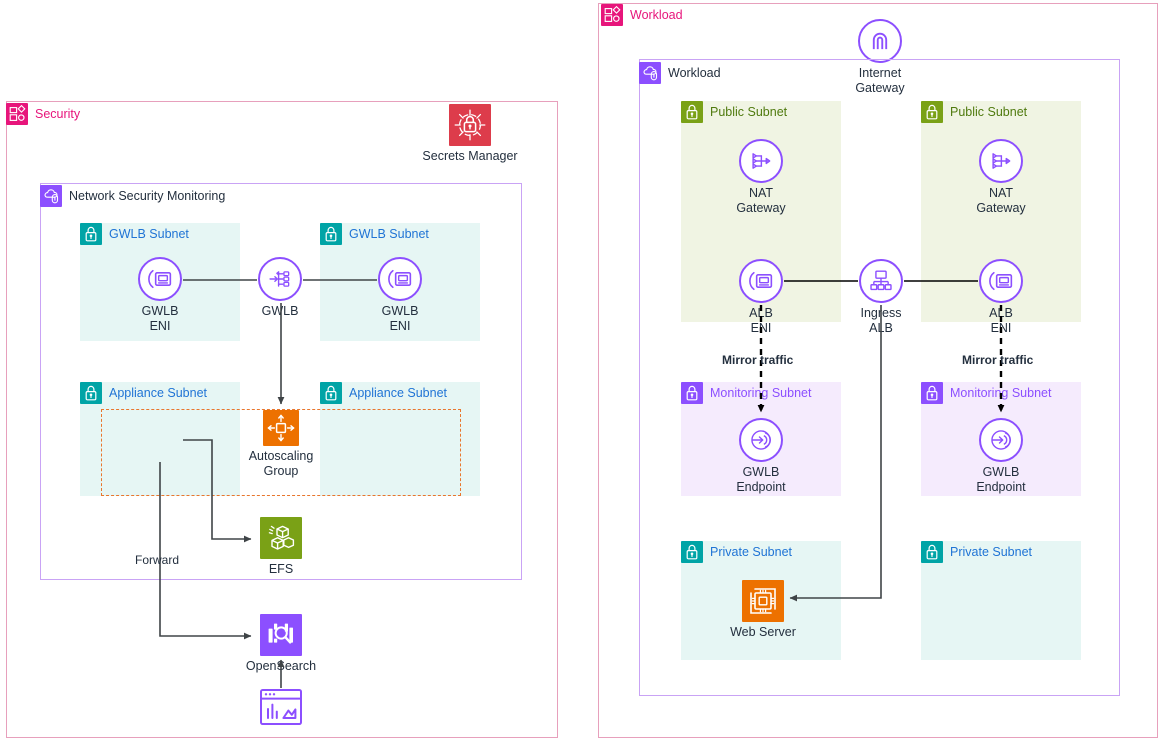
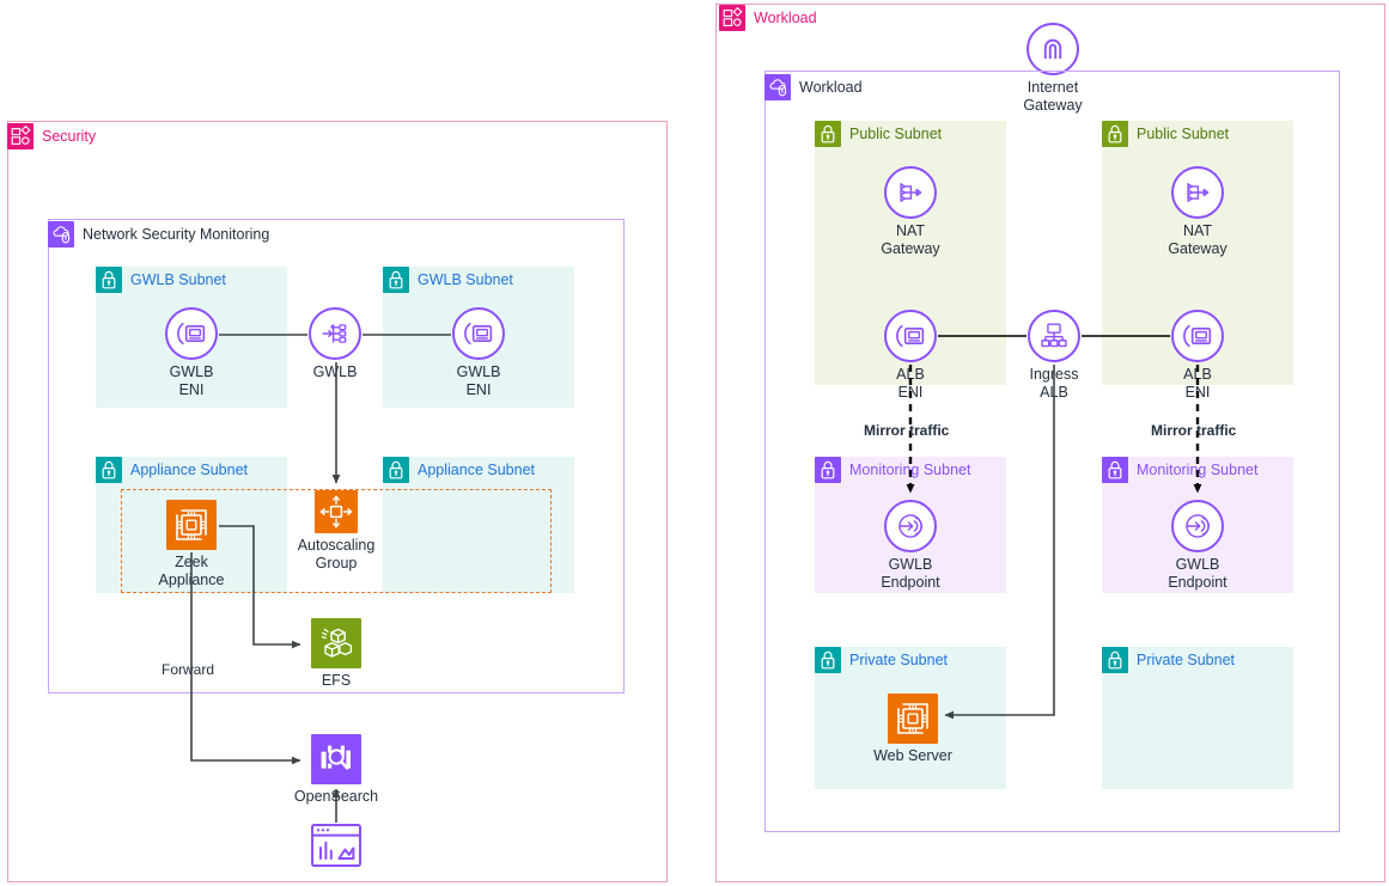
  Security
- Secrets Manager
  Network Security Monitoring
  GWLB Subnet
  GWLB Subnet
  Appliance Subnet
  Appliance Subnet
  GWLB
  ENI
  GWLB
  GWLB
  ENI
+ Zeek
+ Appliance
  Autoscaling
  Group
  EFS
  Openearch
  Workload
  Internet
  Gateway
  Workload
  Public Subnet
  Public Subnet
  Monitoring Subnet
  Monitoring Subnet
  Private Subnet
  Private Subnet
  NAT
  Gateway
  NAT
  Gateway
  ALB
  ENI
  Ingress
  ALB
  ENI
  GWLB
  Endpoint
  GWLB
  Endpoint
  Web Server
  Forward
  Mirror traffic
  Mirror traffic
